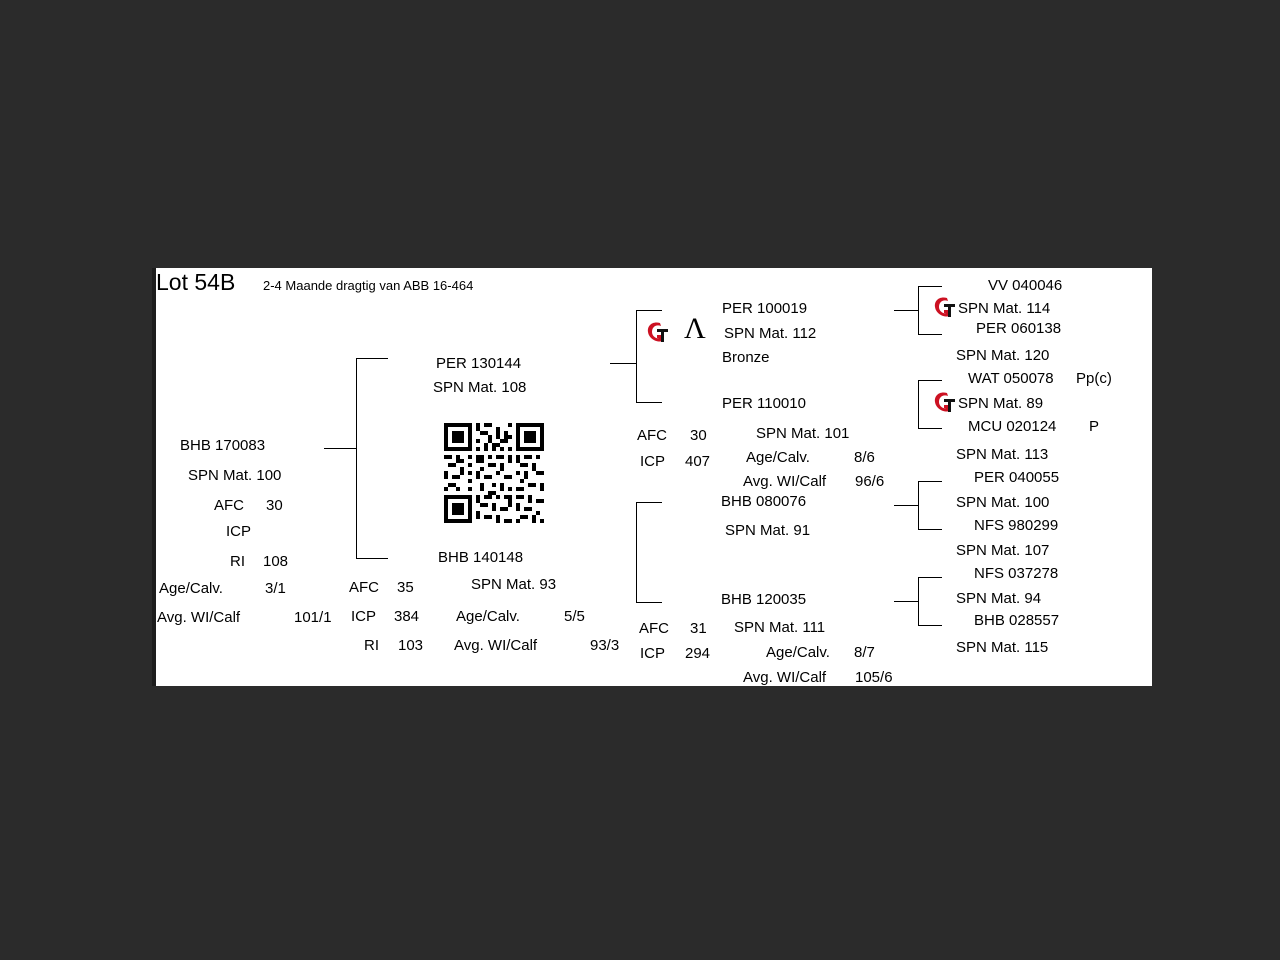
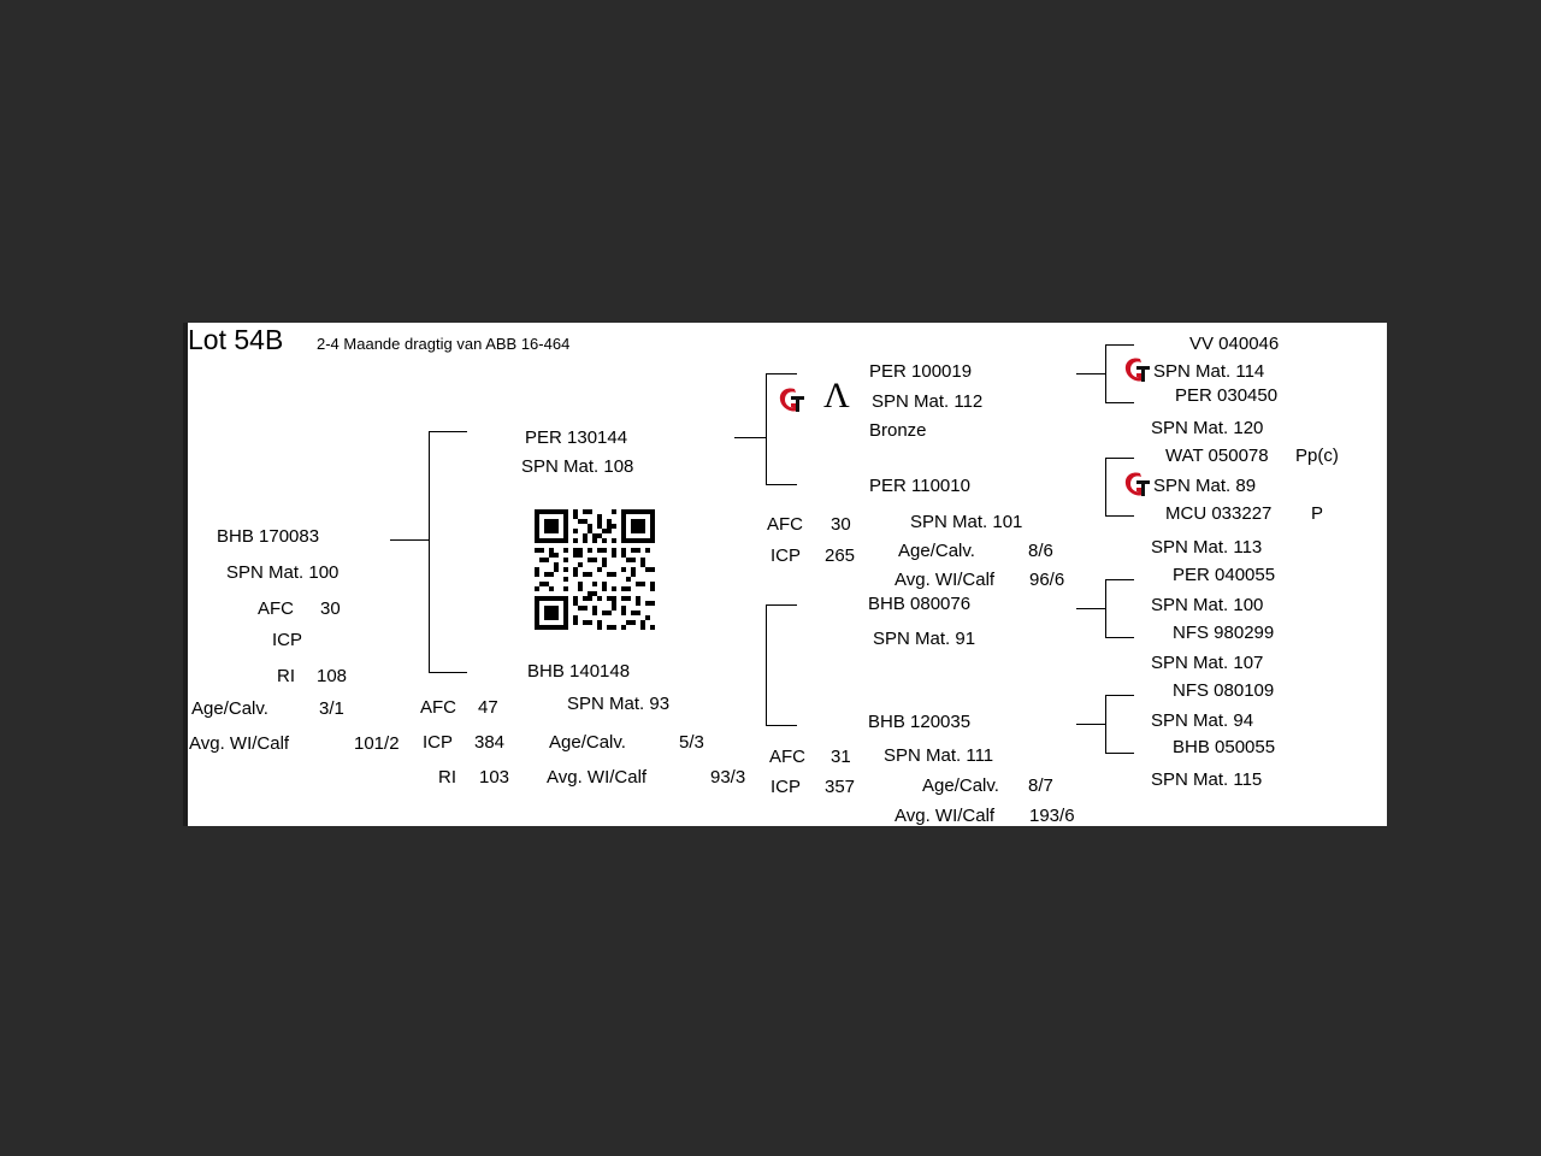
  Lot 54B
  2-4 Maande dragtig van ABB 16-464
  Λ
  BHB 170083
  SPN Mat. 100
  AFC
  30
  ICP
  RI
  108
  Age/Calv.
  3/1
  Avg. WI/Calf
- 101/1
+ 101/2
  PER 130144
  SPN Mat. 108
  AFC
  30
  ICP
- 407
+ 265
  BHB 140148
  SPN Mat. 93
  AFC
- 35
+ 47
  ICP
  384
  RI
  103
  Age/Calv.
- 5/5
+ 5/3
  Avg. WI/Calf
  93/3
  PER 100019
  SPN Mat. 112
  Bronze
  PER 110010
  SPN Mat. 101
  Age/Calv.
  8/6
  Avg. WI/Calf
  96/6
  BHB 080076
  SPN Mat. 91
  BHB 120035
  SPN Mat. 111
  AFC
  31
  ICP
- 294
+ 357
  Age/Calv.
  8/7
  Avg. WI/Calf
- 105/6
+ 193/6
  VV 040046
  SPN Mat. 114
- PER 060138
+ PER 030450
  SPN Mat. 120
  WAT 050078
  Pp(c)
  SPN Mat. 89
- MCU 020124
+ MCU 033227
  P
  SPN Mat. 113
  PER 040055
  SPN Mat. 100
  NFS 980299
  SPN Mat. 107
- NFS 037278
+ NFS 080109
  SPN Mat. 94
- BHB 028557
+ BHB 050055
  SPN Mat. 115
